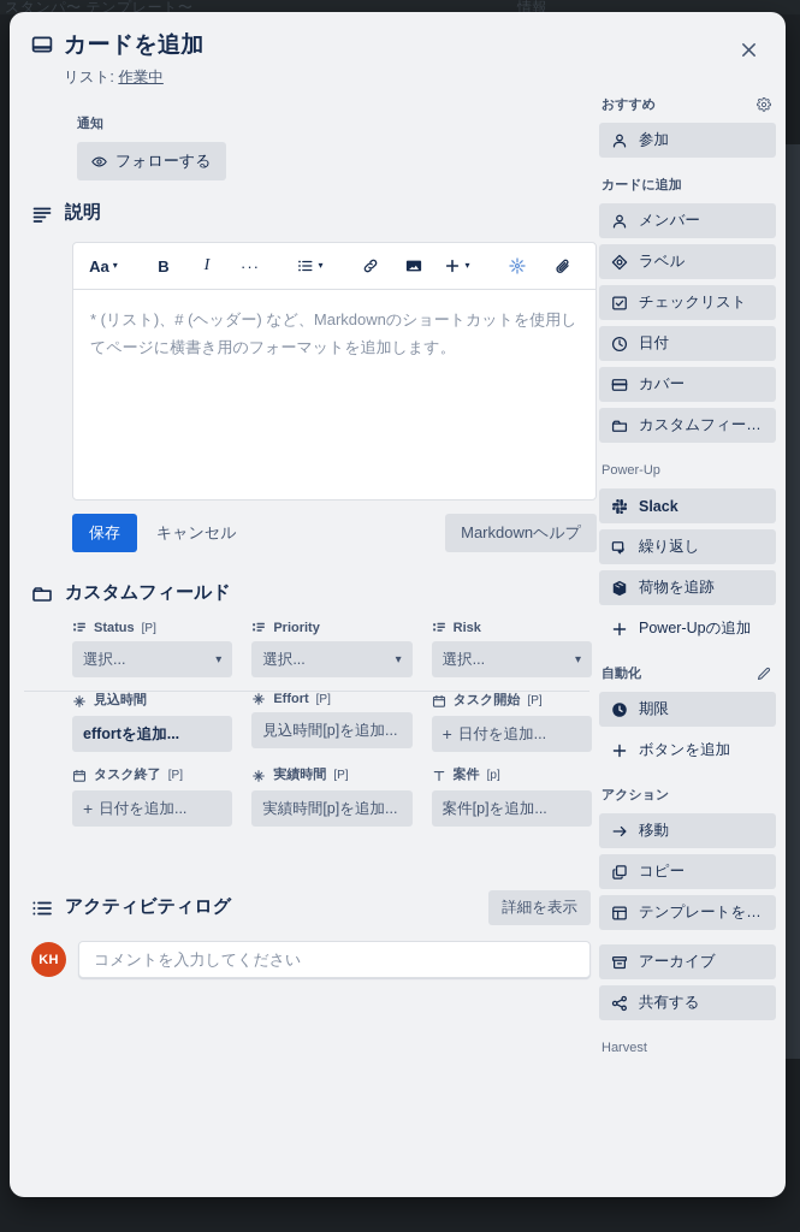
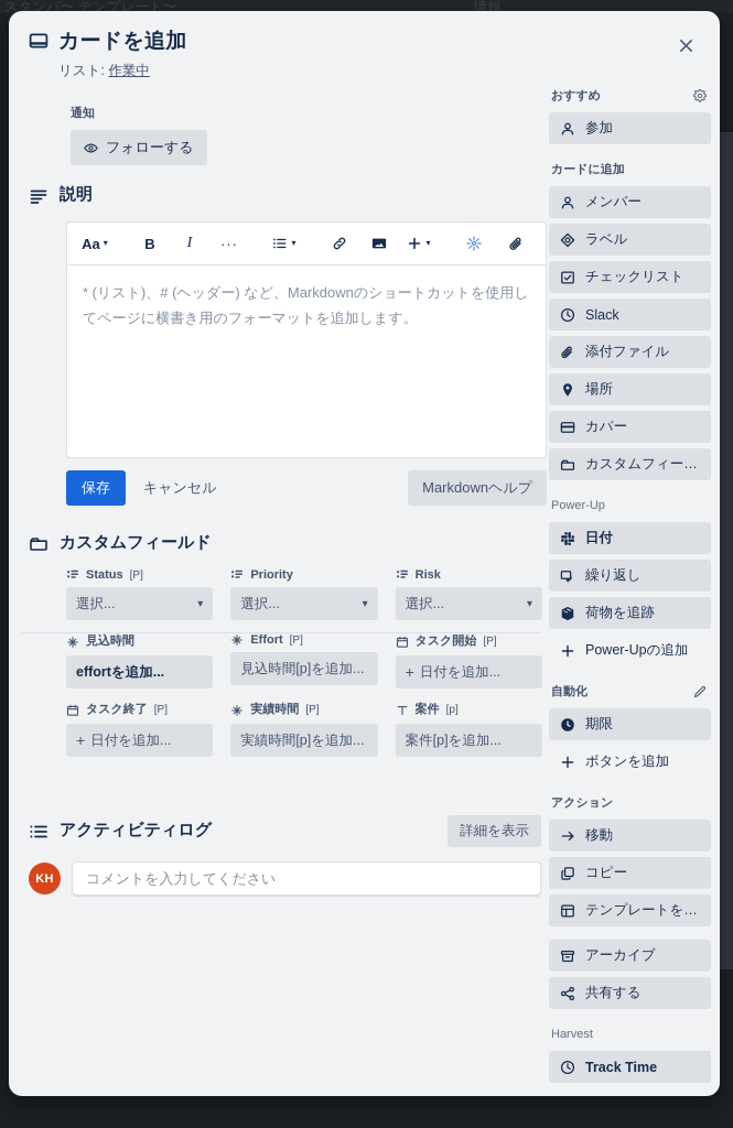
  スタンパ〜 テンプレート〜
  情報
  カードを追加
  リスト: 作業中
  通知
  フォローする
  説明
  Aa
  ▾
  B
  I
  ···
  ▾
  ▾
  * (リスト)、# (ヘッダー) など、Markdownのショートカットを使用してページに横書き用のフォーマットを追加します。
  保存
  キャンセル
  Markdownヘルプ
  カスタムフィールド
  Status
  [P]
  選択...
  ▾
  Priority
  選択...
  ▾
  Risk
  選択...
  ▾
  見込時間
  effortを追加...
  Effort
  [P]
  見込時間[p]を追加...
  タスク開始
  [P]
  +
  日付を追加...
  タスク終了
  [P]
  +
  日付を追加...
  実績時間
  [P]
  実績時間[p]を追加...
  案件
  [p]
  案件[p]を追加...
  アクティビティログ
  詳細を表示
  KH
  コメントを入力してください
  おすすめ
  参加
  カードに追加
  メンバー
  ラベル
  チェックリスト
- 日付
+ Slack
+ 添付ファイル
+ 場所
  カバー
  カスタムフィール
  Power-Up
- Slack
+ 日付
  繰り返し
  荷物を追跡
  Power-Upの追加
  自動化
  期限
  ボタンを追加
  アクション
  移動
  コピー
  テンプレートを作.
  アーカイブ
  共有する
  Harvest
+ Track Time
